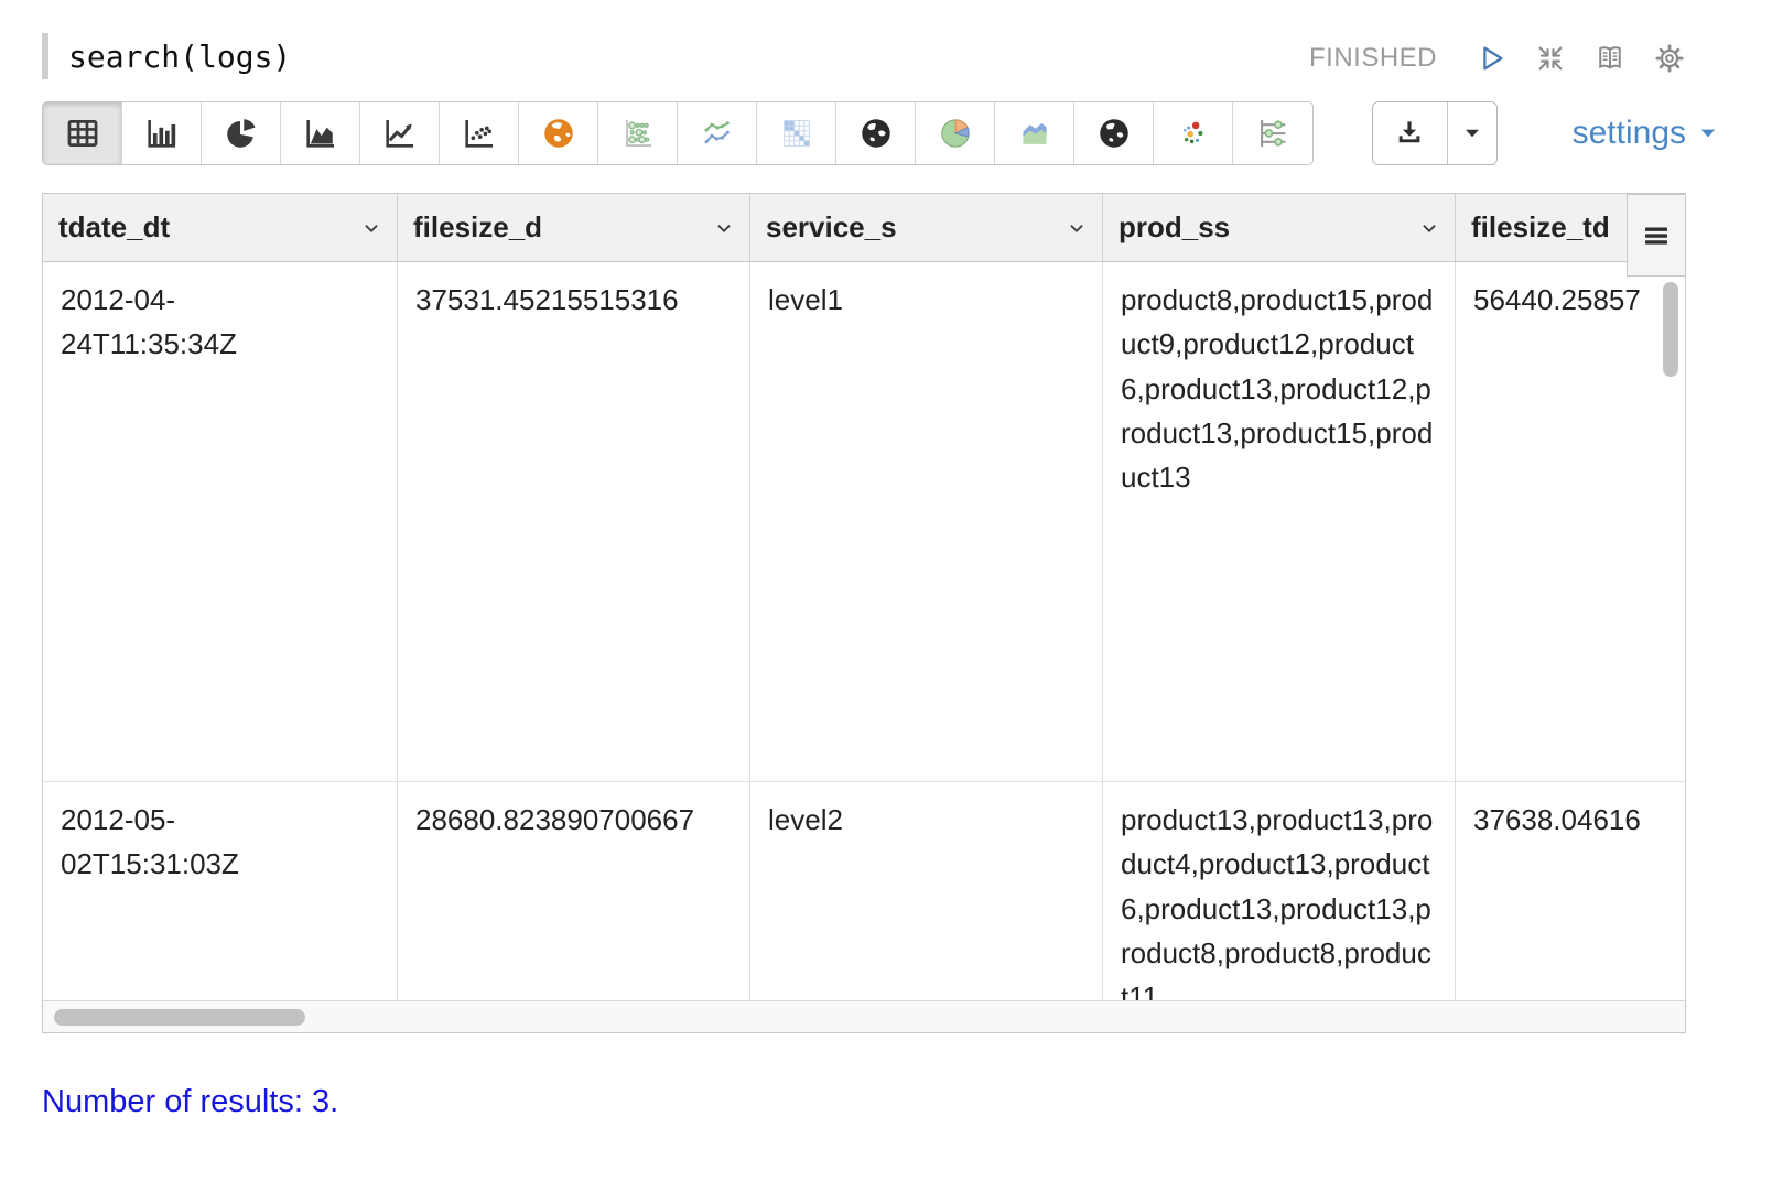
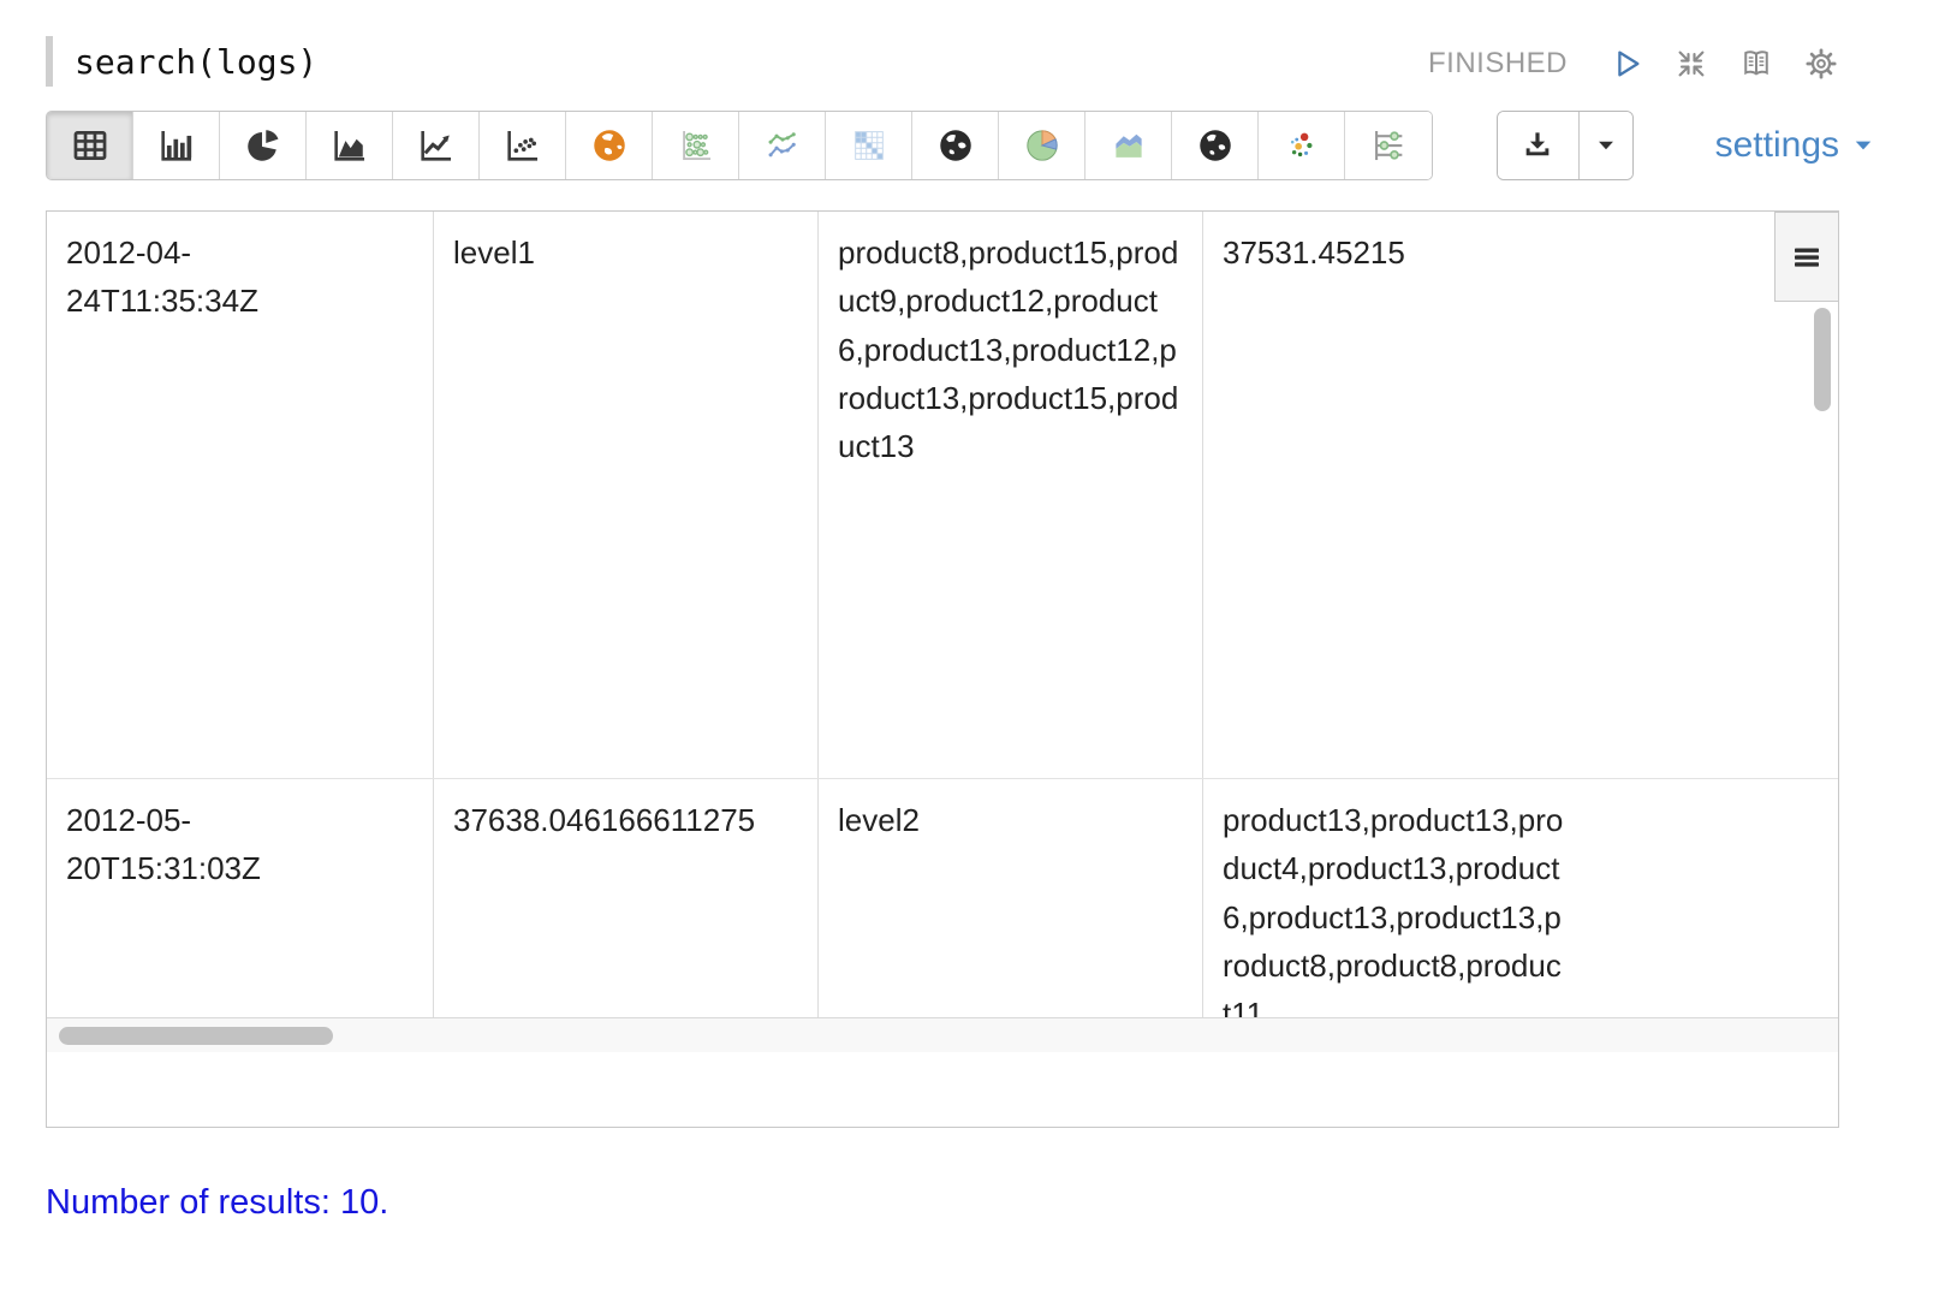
  search(logs)
  FINISHED
  settings
- tdate_dt
- filesize_d
- service_s
- prod_ss
- filesize_td
  2012-04-24T11:35:34Z
- 37531.45215515316
  level1
  product8,product15,product9,product12,product6,product13,product12,product13,product15,product13
- 56440.25857
+ 37531.45215
- 2012-05-02T15:31:03Z
+ 2012-05-20T15:31:03Z
- 28680.823890700667
+ 37638.046166611275
  level2
  product13,product13,product4,product13,product6,product13,product13,product8,product8,product11
- 37638.04616
- Number of results: 3.
+ Number of results: 10.
